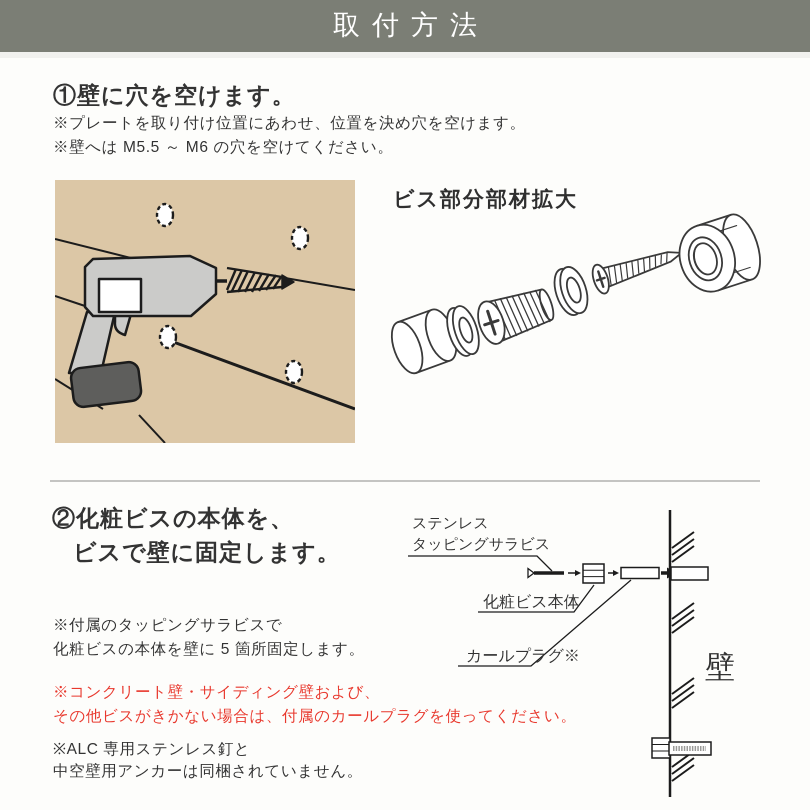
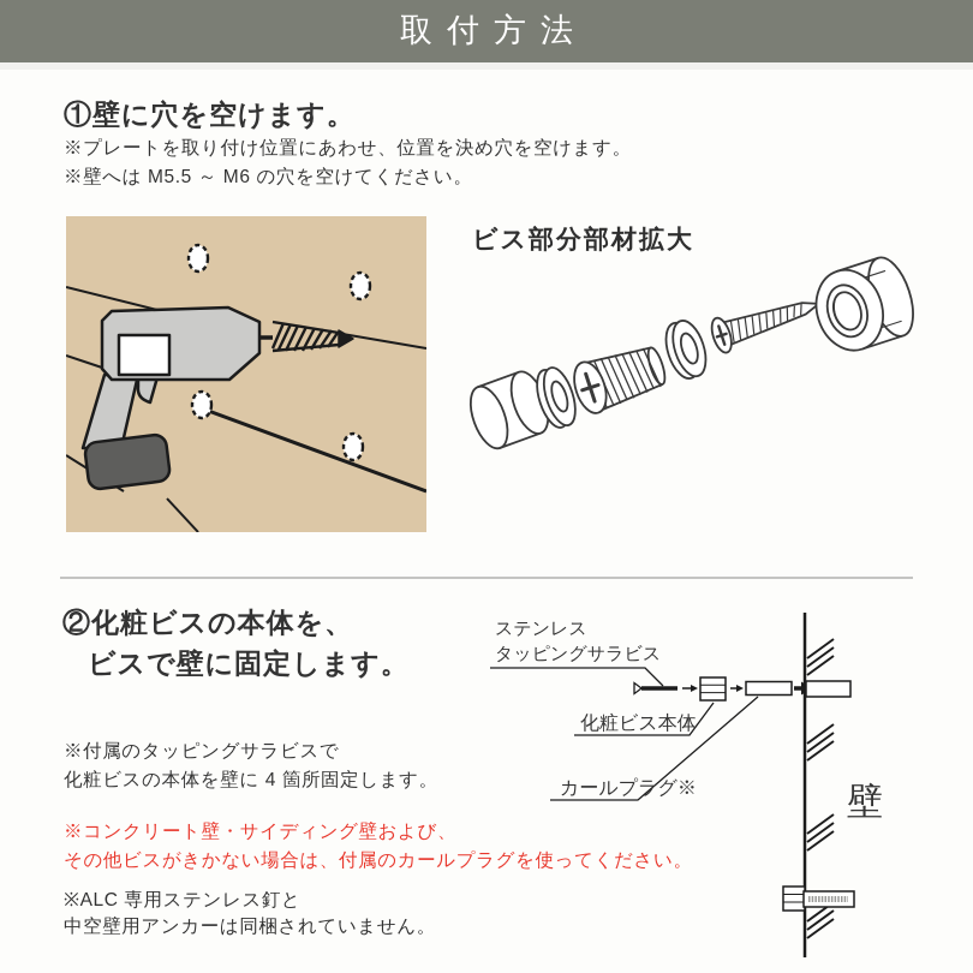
  取付方法
  ①壁に穴を空けます。
  ※プレートを取り付け位置にあわせ、位置を決め穴を空けます。
  ※壁へは M5.5 ～ M6 の穴を空けてください。
  ビス部分部材拡大
  ②化粧ビスの本体を、
  ビスで壁に固定します。
  ※付属のタッピングサラビスで
- 化粧ビスの本体を壁に 5 箇所固定します。
+ 化粧ビスの本体を壁に 4 箇所固定します。
  ※コンクリート壁・サイディング壁および、
  その他ビスがきかない場合は、付属のカールプラグを使ってください。
  ※ALC 専用ステンレス釘と
  中空壁用アンカーは同梱されていません。
  ステンレス
  タッピングサラビス
  化粧ビス本体
  カールプラグ※
  壁
